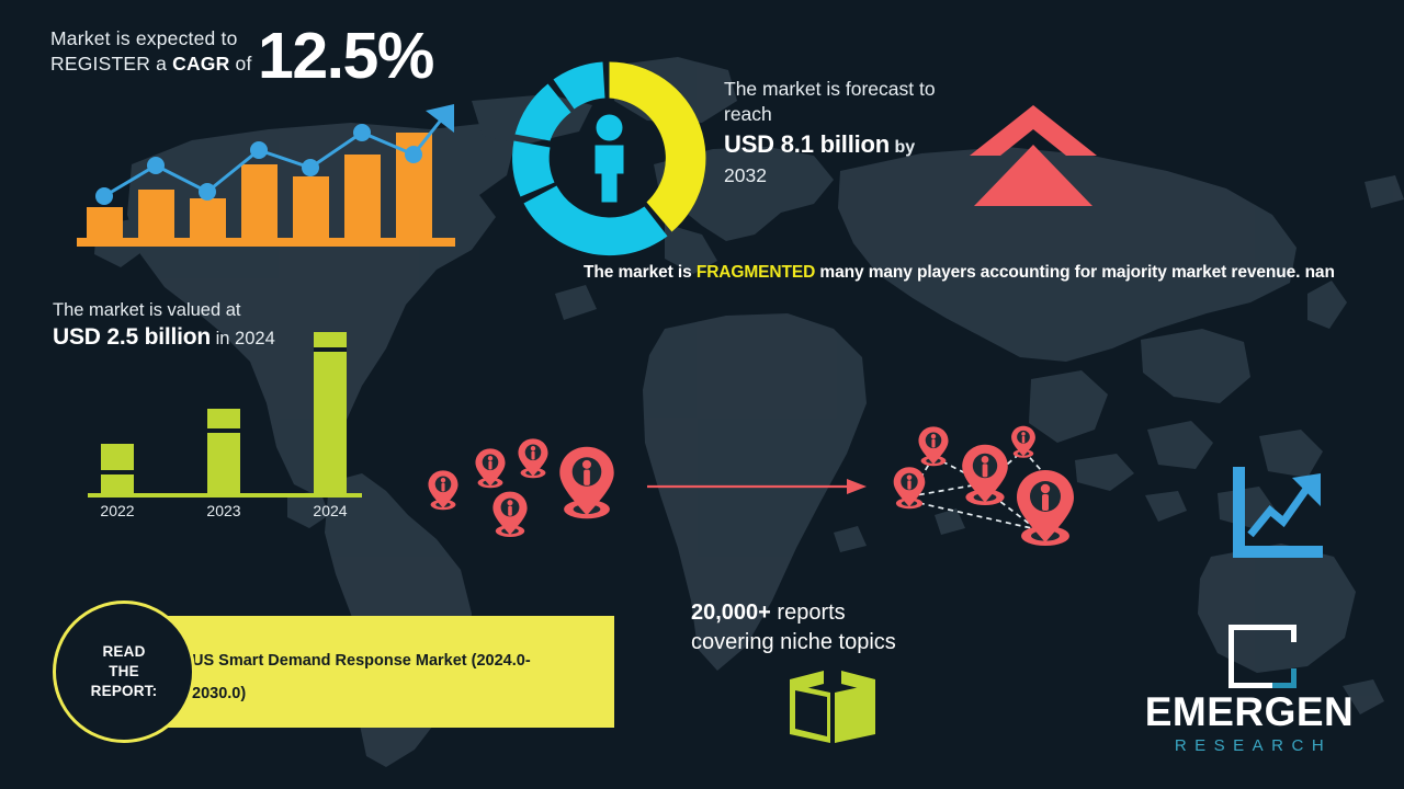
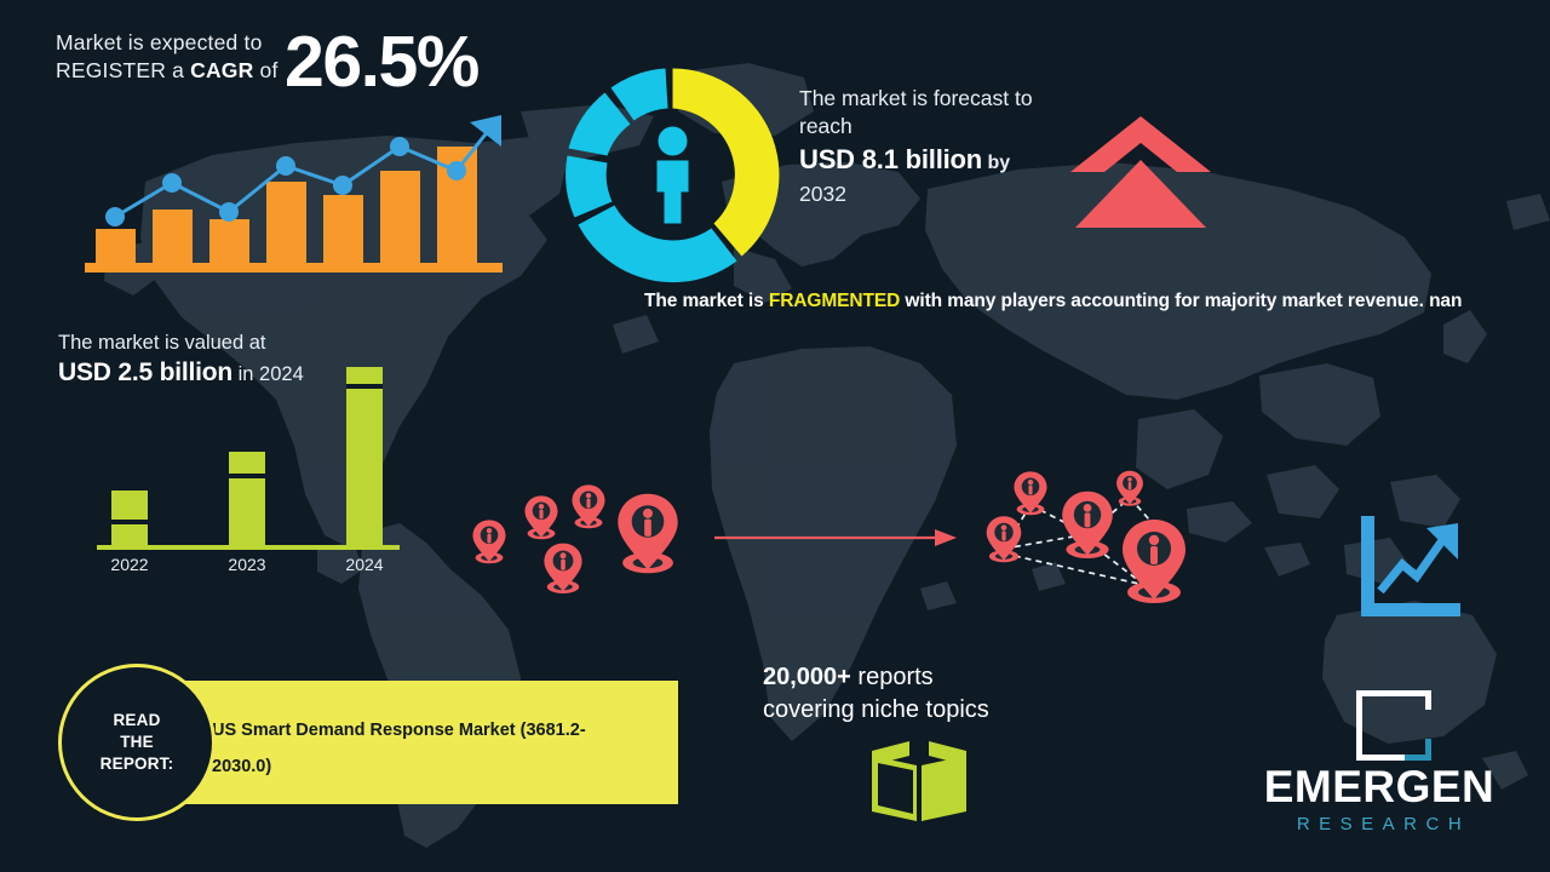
  Market is expected to
- REGISTER a CAGR of 12.5%
+ REGISTER a CAGR of 26.5%
  The market is forecast to
  reach
  USD 8.1 billion by
  2032
- The market is FRAGMENTED many many players accounting for majority market revenue. nan
+ The market is FRAGMENTED with many players accounting for majority market revenue. nan
  The market is valued at
  USD 2.5 billion in 2024
  2022
  2023
  2024
- US Smart Demand Response Market (2024.0-2030.0)
+ US Smart Demand Response Market (3681.2-2030.0)
  READ
  THE
  REPORT:
  20,000+ reports
  covering niche topics
  EMERGEN
  RESEARCH
